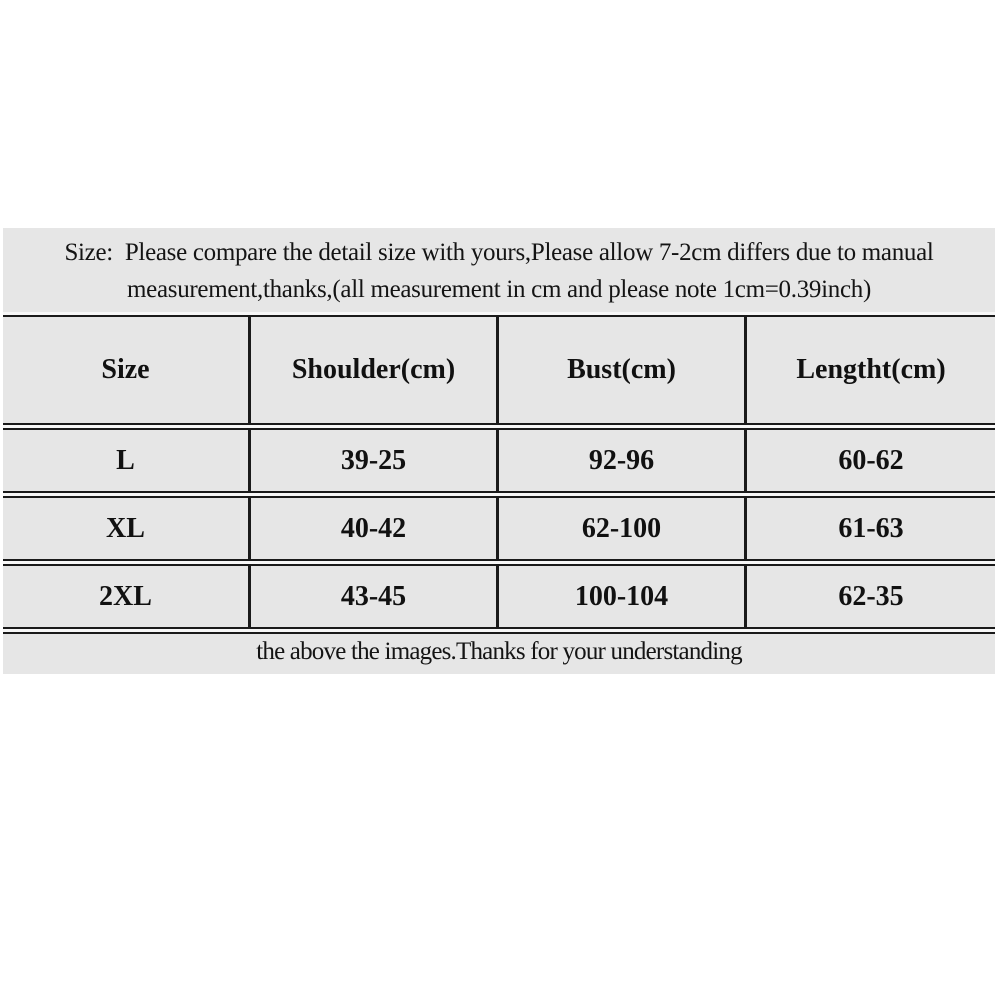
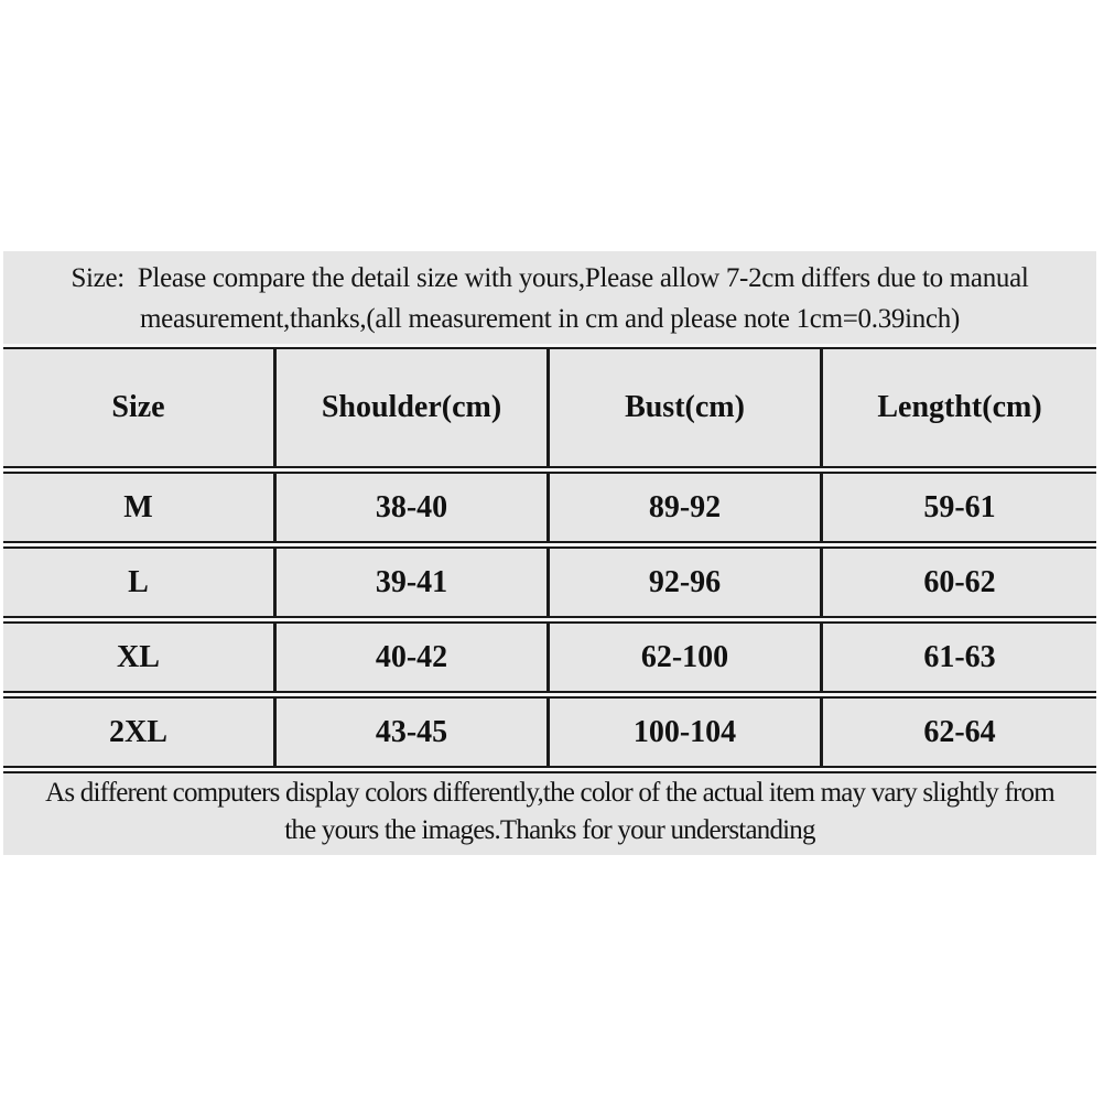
  Size: Please compare the detail size with yours,Please allow 7-2cm differs due to manual
  measurement,thanks,(all measurement in cm and please note 1cm=0.39inch)
  Size	Shoulder(cm)	Bust(cm)	Lengtht(cm)
+ M	38-40	89-92	59-61
- L	39-25	92-96	60-62
+ L	39-41	92-96	60-62
  XL	40-42	62-100	61-63
- 2XL	43-45	100-104	62-35
+ 2XL	43-45	100-104	62-64
+ As different computers display colors differently,the color of the actual item may vary slightly from
- the above the images.Thanks for your understanding
+ the yours the images.Thanks for your understanding
